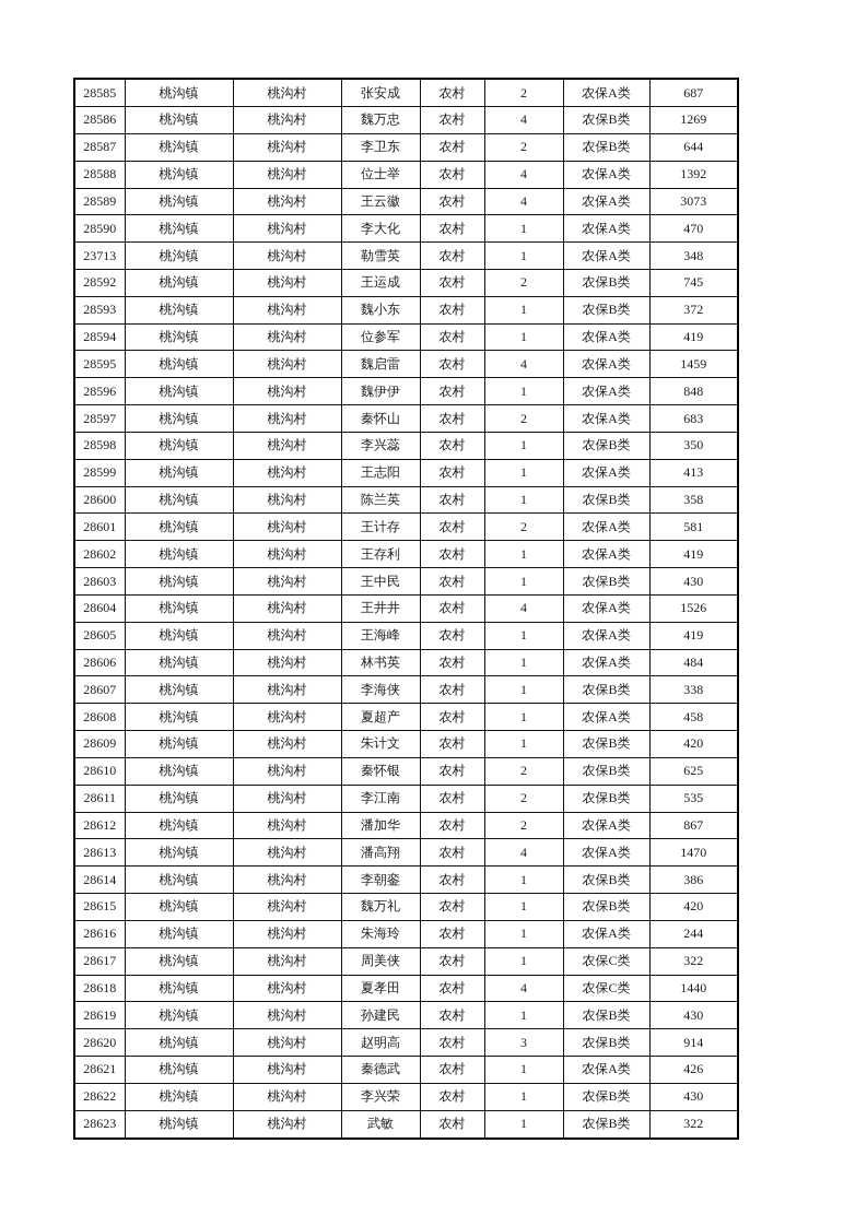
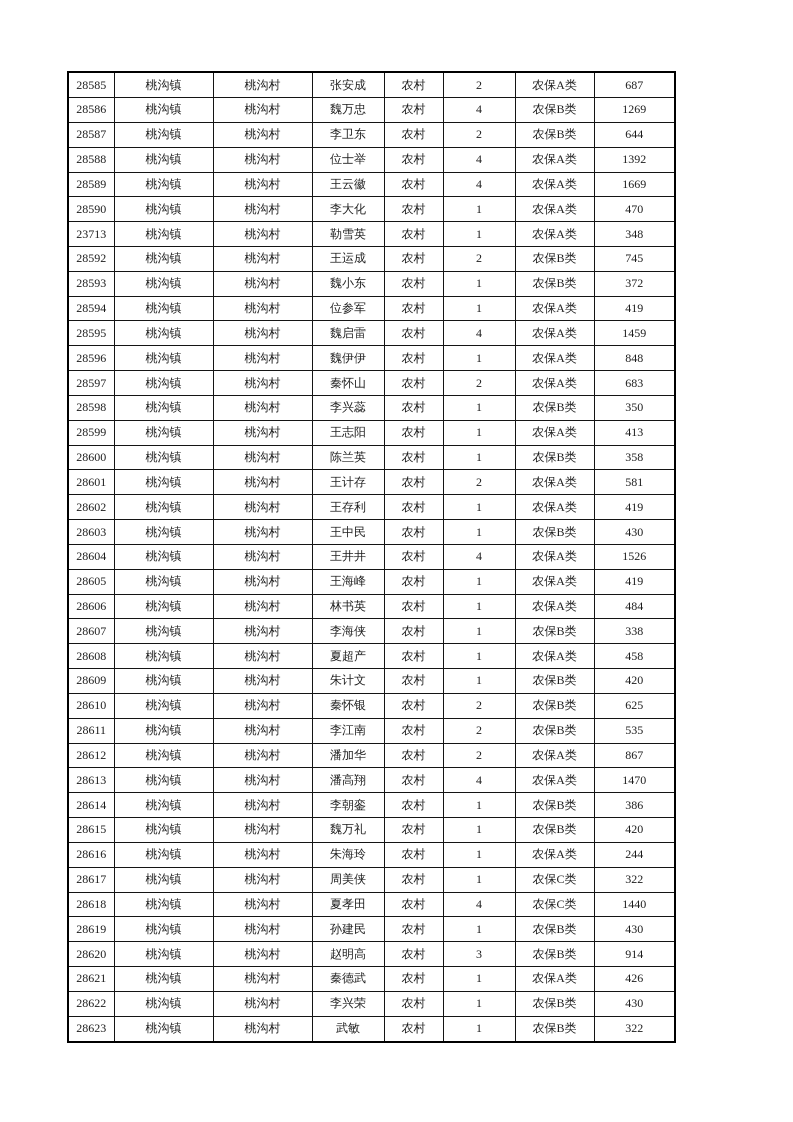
  28585	桃沟镇	桃沟村	张安成	农村	2	农保A类	687
  28586	桃沟镇	桃沟村	魏万忠	农村	4	农保B类	1269
  28587	桃沟镇	桃沟村	李卫东	农村	2	农保B类	644
  28588	桃沟镇	桃沟村	位士举	农村	4	农保A类	1392
- 28589	桃沟镇	桃沟村	王云徽	农村	4	农保A类	3073
+ 28589	桃沟镇	桃沟村	王云徽	农村	4	农保A类	1669
  28590	桃沟镇	桃沟村	李大化	农村	1	农保A类	470
  23713	桃沟镇	桃沟村	勒雪英	农村	1	农保A类	348
  28592	桃沟镇	桃沟村	王运成	农村	2	农保B类	745
  28593	桃沟镇	桃沟村	魏小东	农村	1	农保B类	372
  28594	桃沟镇	桃沟村	位参军	农村	1	农保A类	419
  28595	桃沟镇	桃沟村	魏启雷	农村	4	农保A类	1459
  28596	桃沟镇	桃沟村	魏伊伊	农村	1	农保A类	848
  28597	桃沟镇	桃沟村	秦怀山	农村	2	农保A类	683
  28598	桃沟镇	桃沟村	李兴蕊	农村	1	农保B类	350
  28599	桃沟镇	桃沟村	王志阳	农村	1	农保A类	413
  28600	桃沟镇	桃沟村	陈兰英	农村	1	农保B类	358
  28601	桃沟镇	桃沟村	王计存	农村	2	农保A类	581
  28602	桃沟镇	桃沟村	王存利	农村	1	农保A类	419
  28603	桃沟镇	桃沟村	王中民	农村	1	农保B类	430
  28604	桃沟镇	桃沟村	王井井	农村	4	农保A类	1526
  28605	桃沟镇	桃沟村	王海峰	农村	1	农保A类	419
  28606	桃沟镇	桃沟村	林书英	农村	1	农保A类	484
  28607	桃沟镇	桃沟村	李海侠	农村	1	农保B类	338
  28608	桃沟镇	桃沟村	夏超产	农村	1	农保A类	458
  28609	桃沟镇	桃沟村	朱计文	农村	1	农保B类	420
  28610	桃沟镇	桃沟村	秦怀银	农村	2	农保B类	625
  28611	桃沟镇	桃沟村	李江南	农村	2	农保B类	535
  28612	桃沟镇	桃沟村	潘加华	农村	2	农保A类	867
  28613	桃沟镇	桃沟村	潘高翔	农村	4	农保A类	1470
  28614	桃沟镇	桃沟村	李朝銮	农村	1	农保B类	386
  28615	桃沟镇	桃沟村	魏万礼	农村	1	农保B类	420
  28616	桃沟镇	桃沟村	朱海玲	农村	1	农保A类	244
  28617	桃沟镇	桃沟村	周美侠	农村	1	农保C类	322
  28618	桃沟镇	桃沟村	夏孝田	农村	4	农保C类	1440
  28619	桃沟镇	桃沟村	孙建民	农村	1	农保B类	430
  28620	桃沟镇	桃沟村	赵明高	农村	3	农保B类	914
  28621	桃沟镇	桃沟村	秦德武	农村	1	农保A类	426
  28622	桃沟镇	桃沟村	李兴荣	农村	1	农保B类	430
  28623	桃沟镇	桃沟村	武敏	农村	1	农保B类	322
